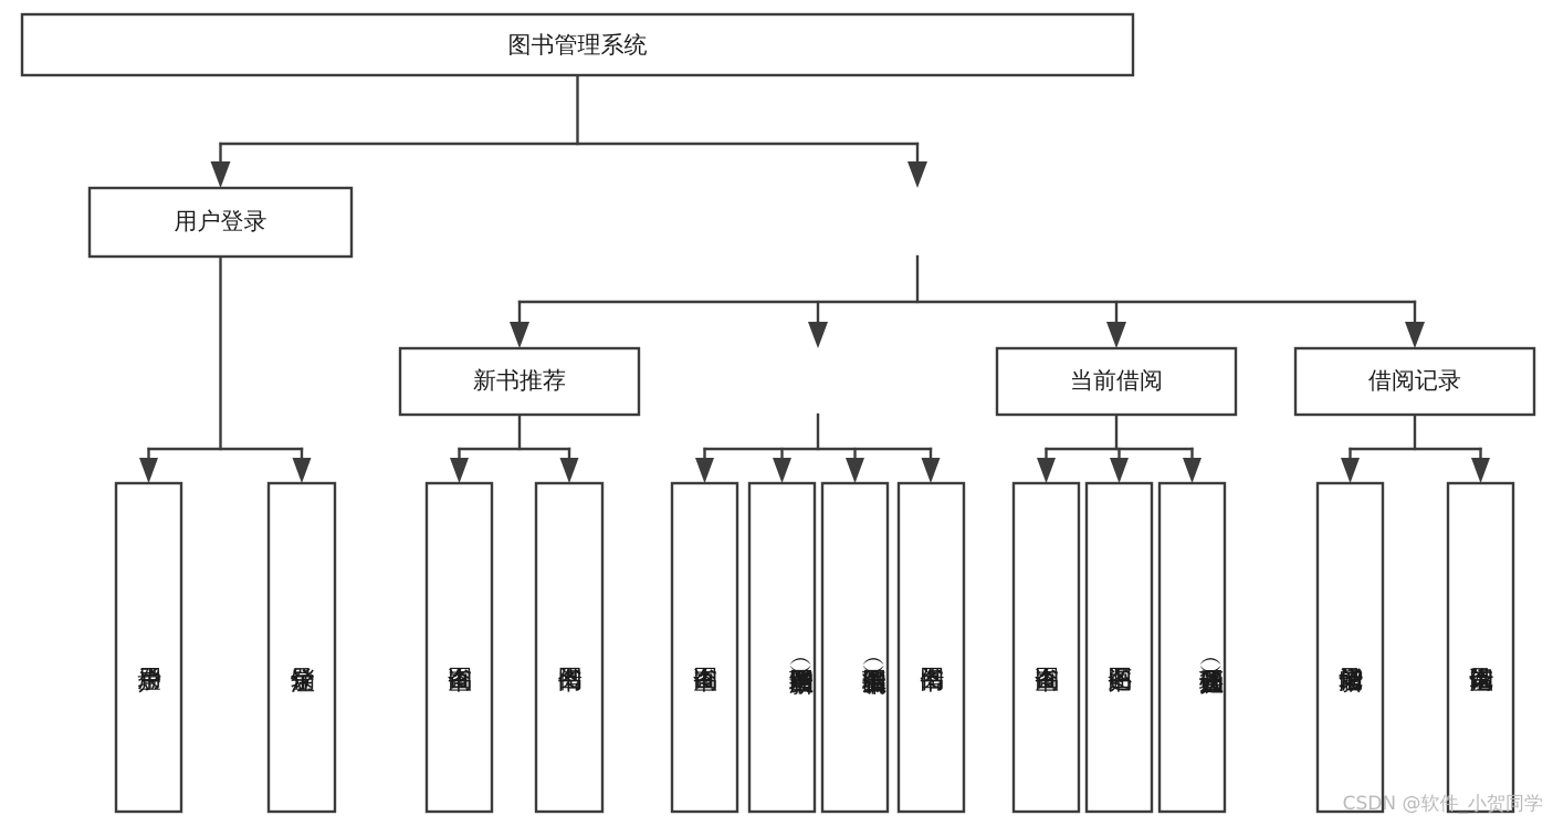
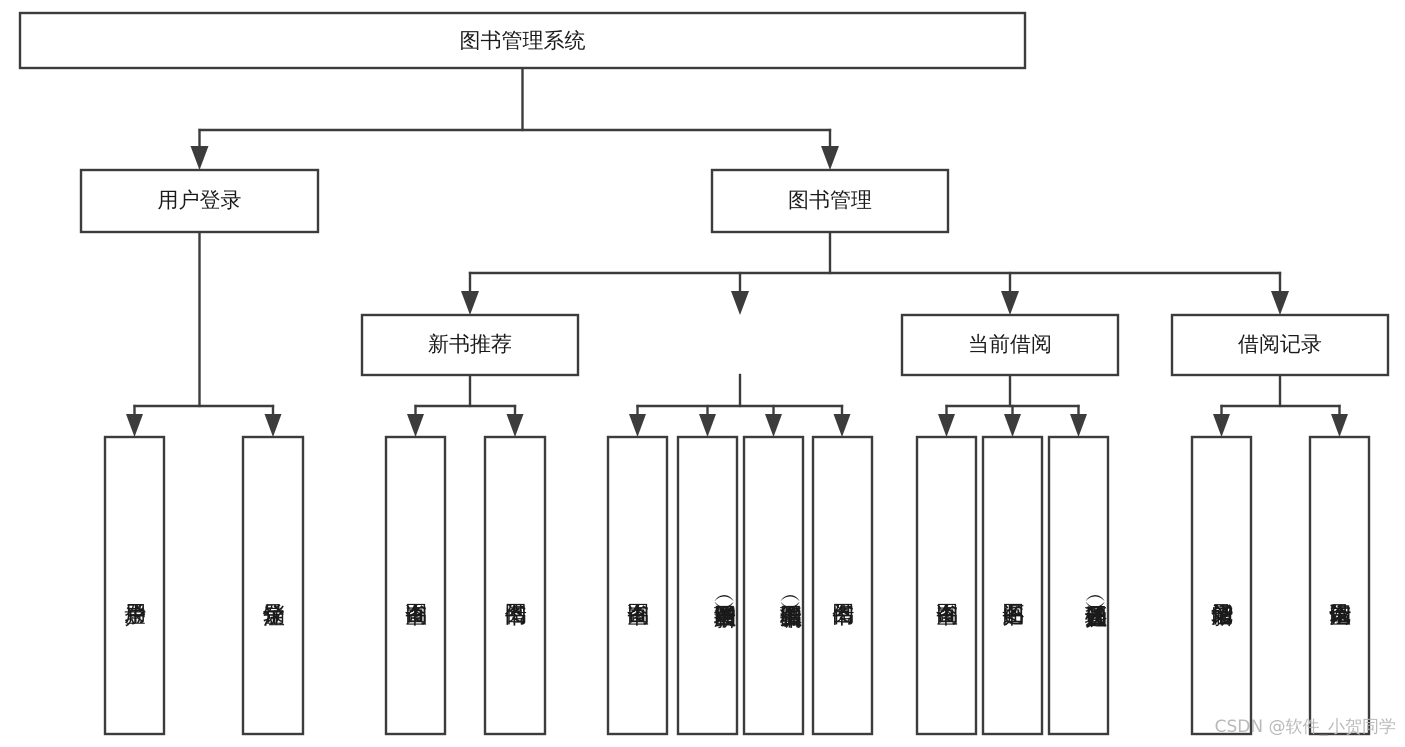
  图书管理系统
  用户登录
+ 图书管理
  新书推荐
  当前借阅
  借阅记录
  CSDN @软件_小贺同学
